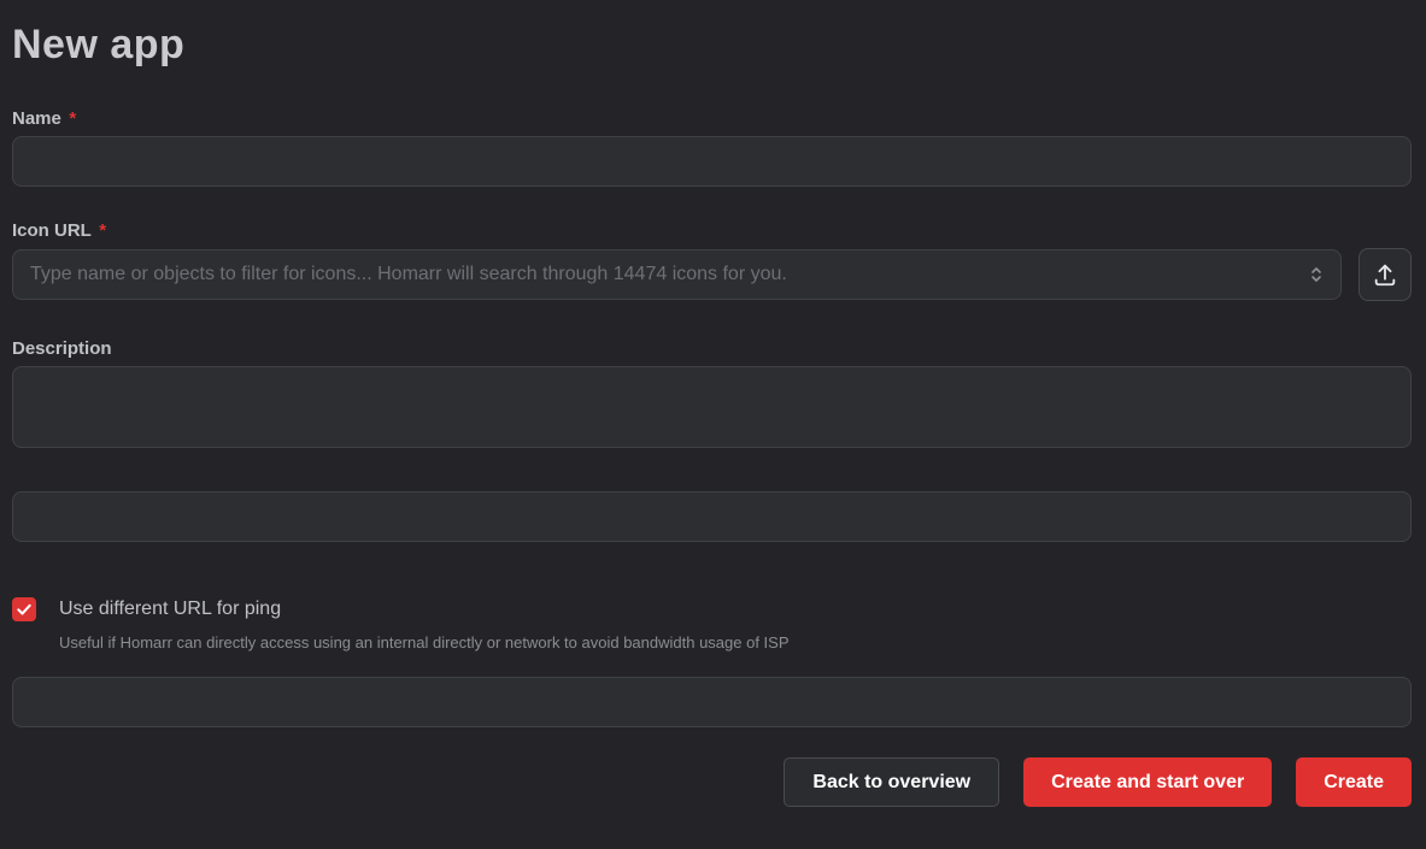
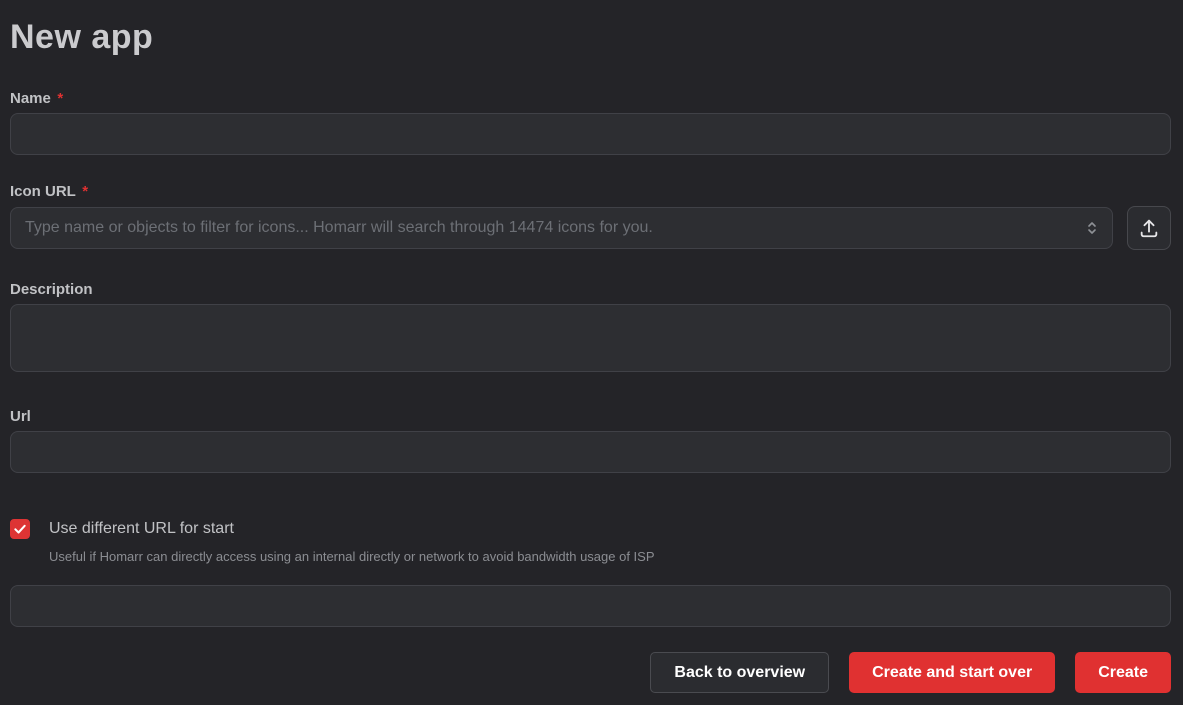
  New app
  Name *
  Icon URL *
  Type name or objects to filter for icons... Homarr will search through 14474 icons for you.
  Description
+ Url
- Use different URL for ping
+ Use different URL for start
  Useful if Homarr can directly access using an internal directly or network to avoid bandwidth usage of ISP
  Back to overview
  Create and start over
  Create
